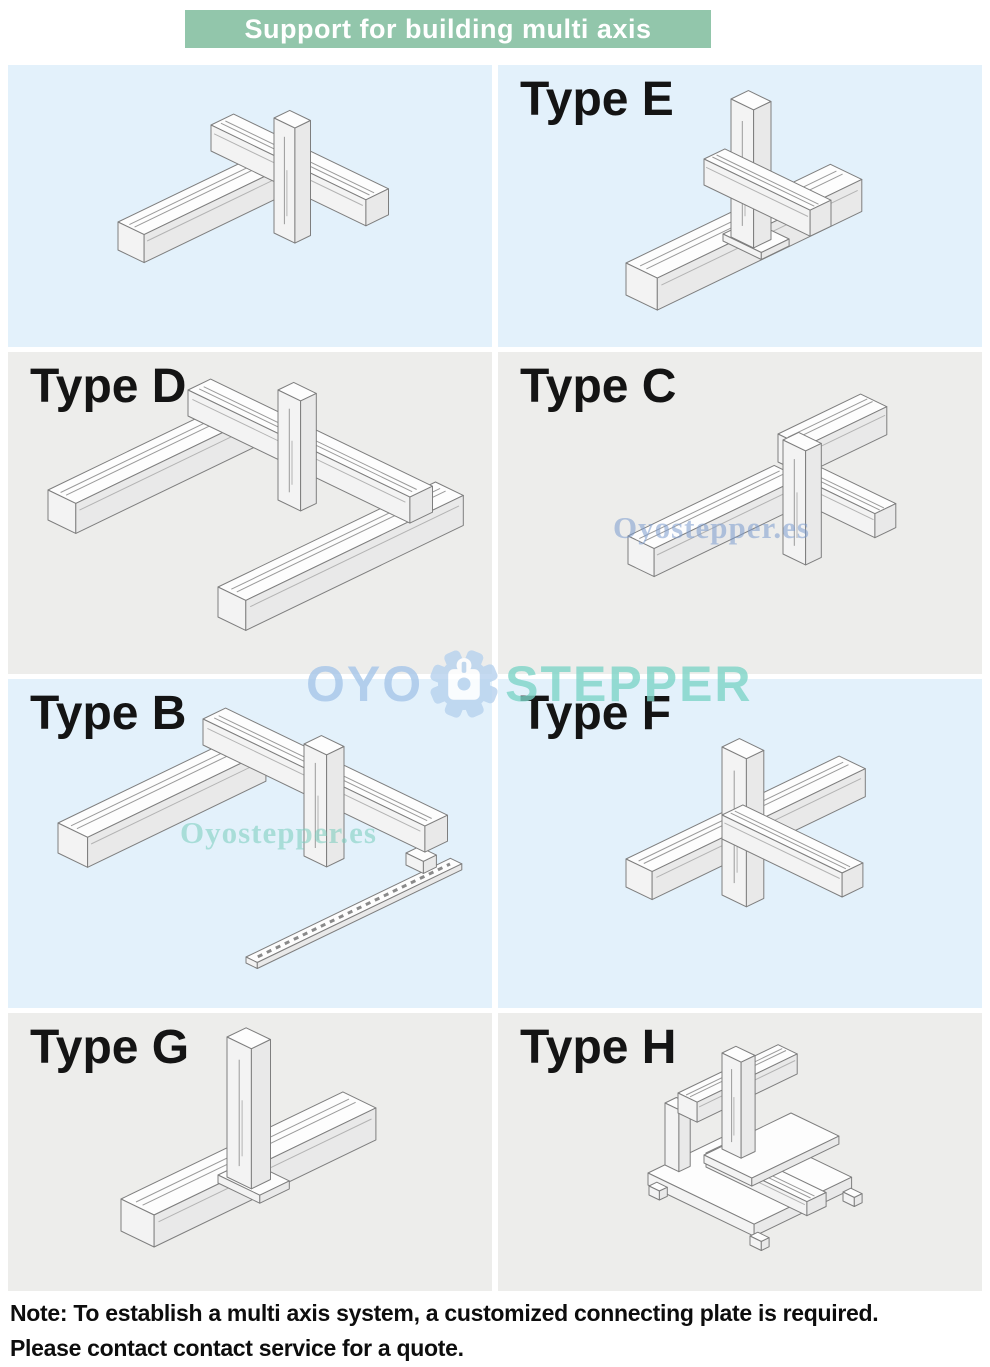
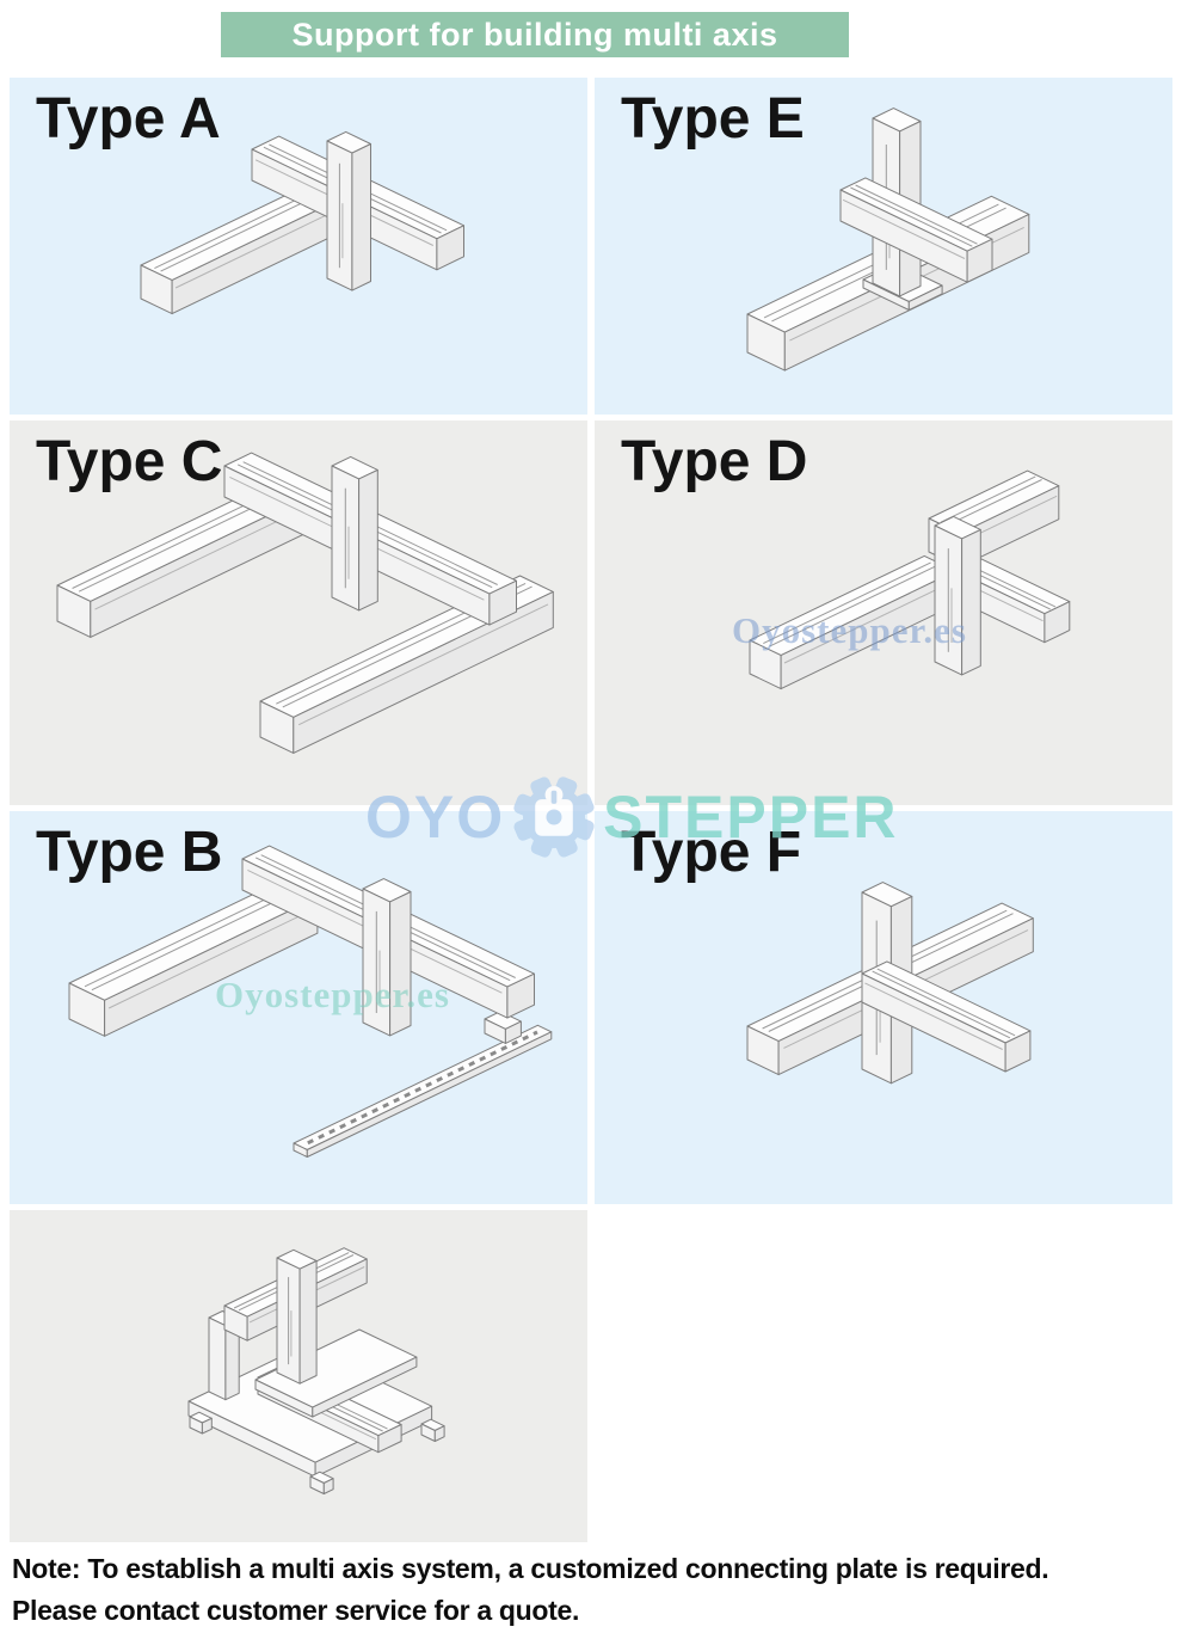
  Support for building multi axis
+ Type A
  Type E
- Type D
+ Type C
  Oyostepper.es
- Type C
+ Type D
  Oyostepper.es
  Type B
  Type F
- Type G
- Type H
  OYO
  STEPPER
  Note: To establish a multi axis system, a customized connecting plate is required.
- Please contact contact service for a quote.
+ Please contact customer service for a quote.
